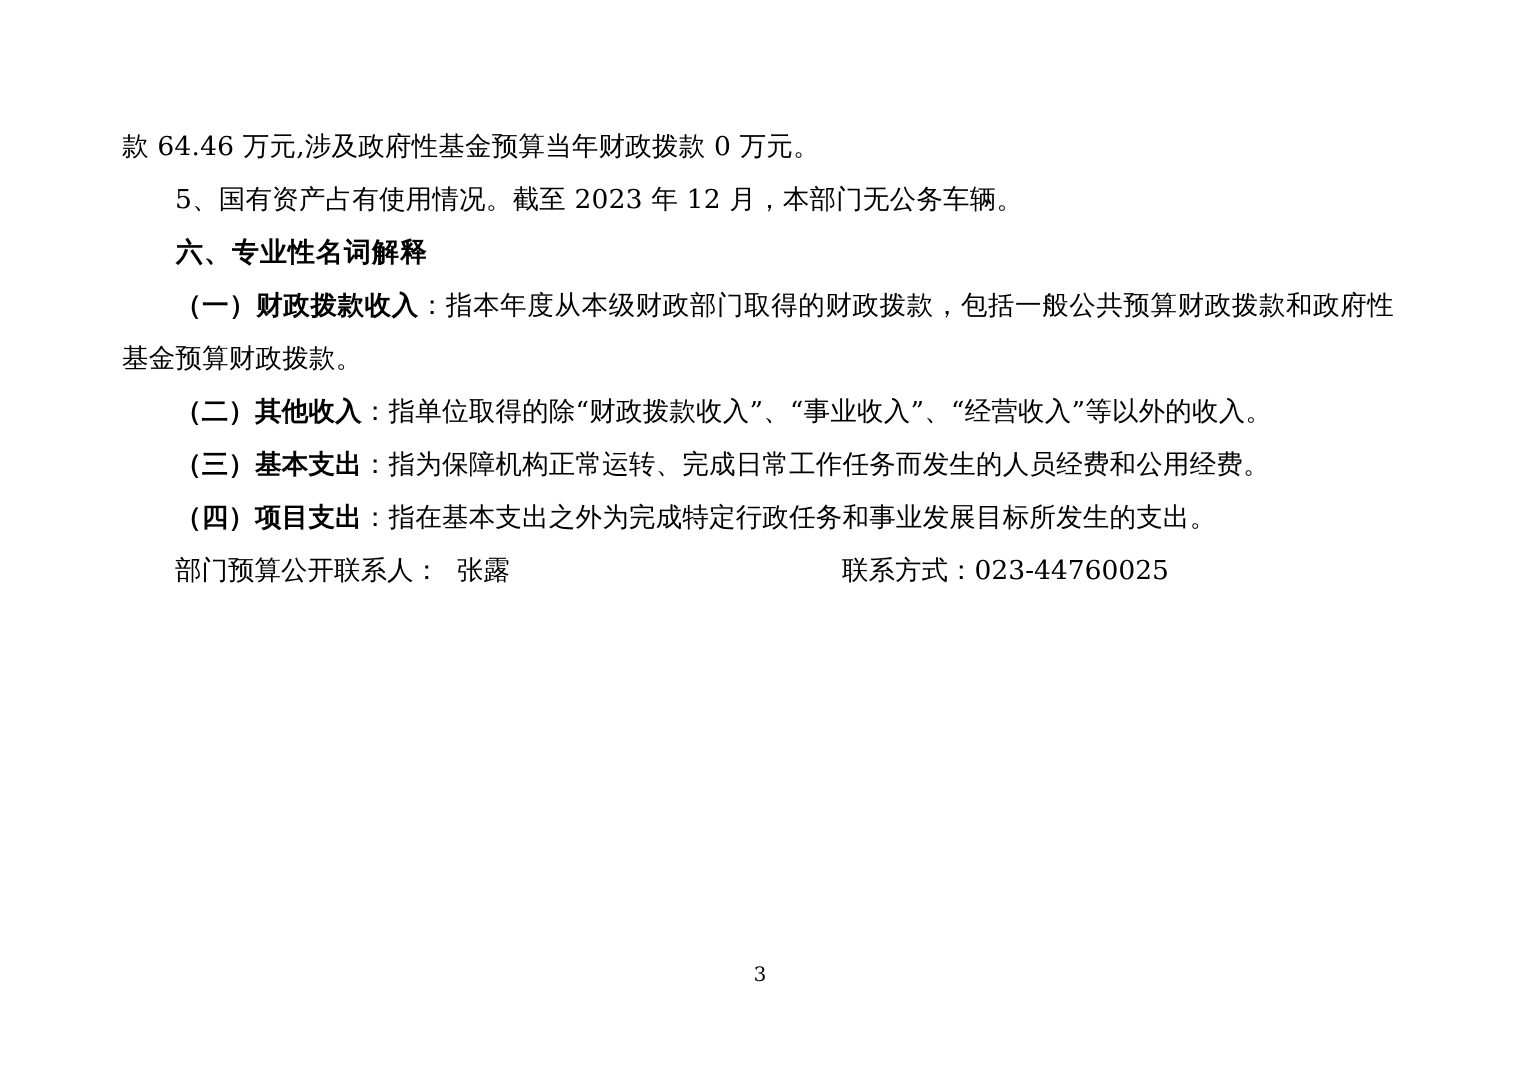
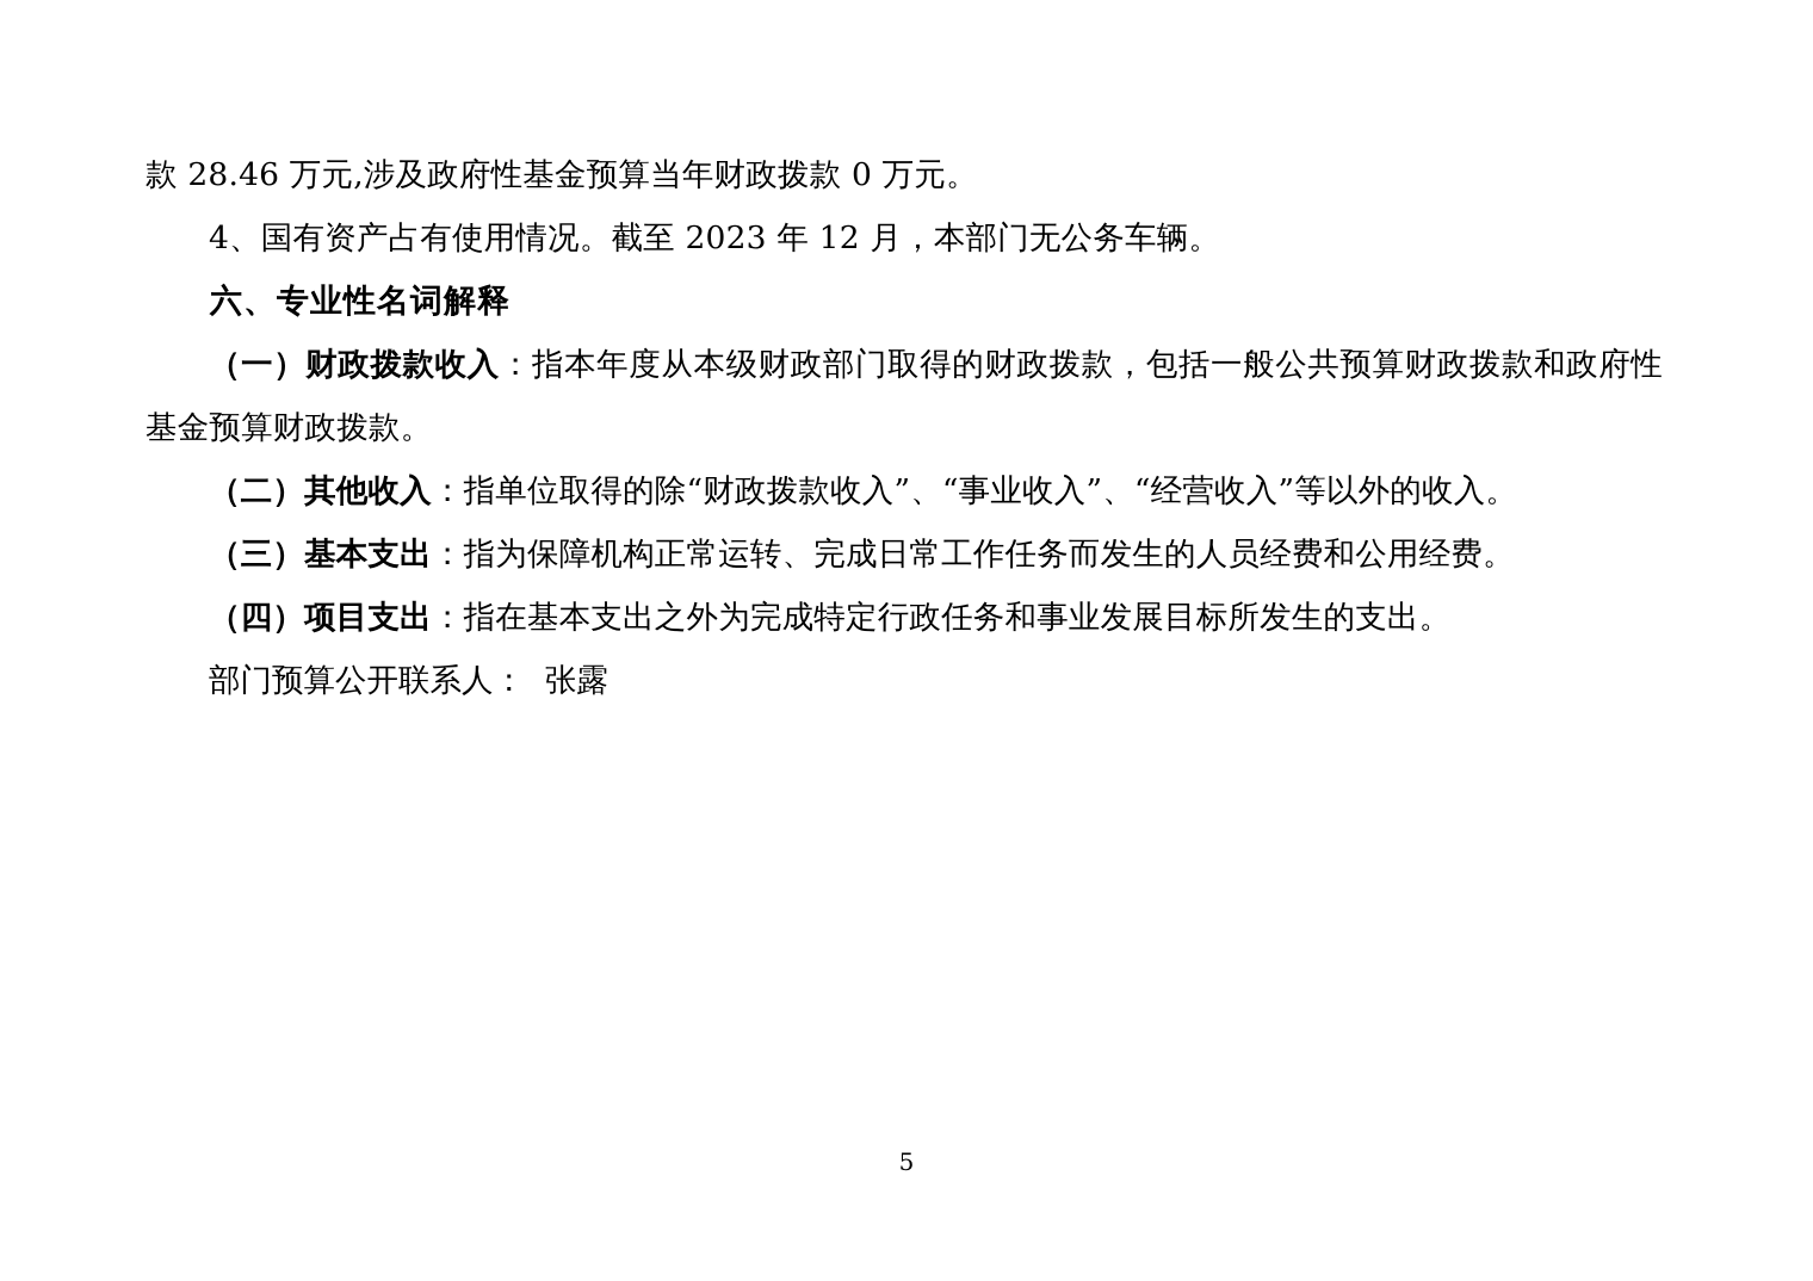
- 款 64.46 万元,涉及政府性基金预算当年财政拨款 0 万元。
+ 款 28.46 万元,涉及政府性基金预算当年财政拨款 0 万元。
- 5、国有资产占有使用情况。截至 2023 年 12 月，本部门无公务车辆。
+ 4、国有资产占有使用情况。截至 2023 年 12 月，本部门无公务车辆。
  六、专业性名词解释
  （一）财政拨款收入：指本年度从本级财政部门取得的财政拨款，包括一般公共预算财政拨款和政府性基金预算财政拨款。
  （二）其他收入：指单位取得的除“财政拨款收入”、“事业收入”、“经营收入”等以外的收入。
  （三）基本支出：指为保障机构正常运转、完成日常工作任务而发生的人员经费和公用经费。
  （四）项目支出：指在基本支出之外为完成特定行政任务和事业发展目标所发生的支出。
  部门预算公开联系人： 张露
- 联系方式：023-44760025
- 3
+ 5
